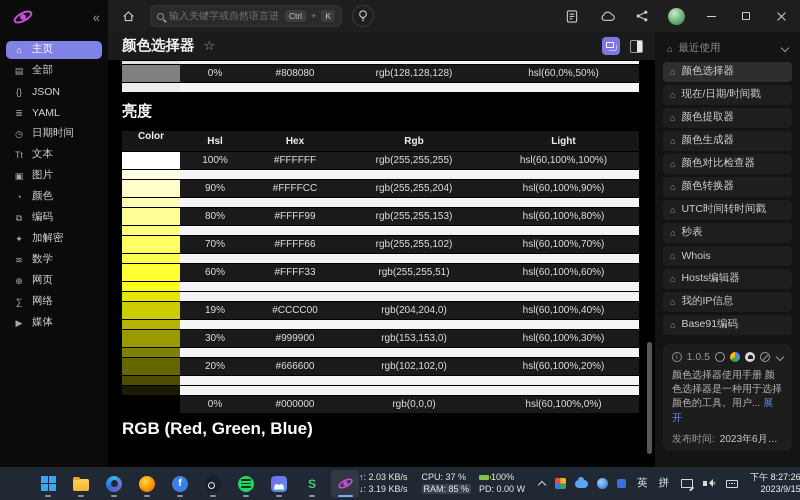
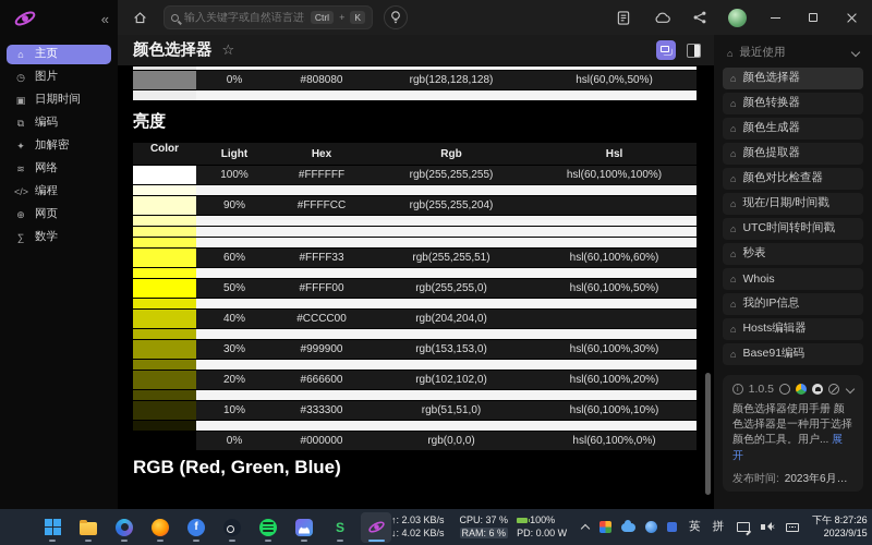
  «
  ⌂
  主页
- ▤
- 全部
- {}
- JSON
- ≣
- YAML
  ◷
- 日期时间
+ 图片
- Tt
- 文本
  ▣
- 图片
+ 日期时间
- ◔
- 颜色
  ⧉
  编码
  ✦
  加解密
  ≋
- 数学
+ 网络
+ </>
+ 编程
  ⊕
  网页
  ∑
- 网络
+ 数学
- ▶
- 媒体
  输入关键字或自然语言进
  Ctrl
  +
  K
  颜色选择器
  ☆
  0%
  #808080
  rgb(128,128,128)
  hsl(60,0%,50%)
  亮度
  Color
- Hsl
+ Light
  Hex
  Rgb
- Light
+ Hsl
  100%
  #FFFFFF
  rgb(255,255,255)
  hsl(60,100%,100%)
  90%
  #FFFFCC
  rgb(255,255,204)
- hsl(60,100%,90%)
- 80%
- #FFFF99
- rgb(255,255,153)
- hsl(60,100%,80%)
- 70%
- #FFFF66
- rgb(255,255,102)
- hsl(60,100%,70%)
  60%
  #FFFF33
  rgb(255,255,51)
  hsl(60,100%,60%)
+ 50%
+ #FFFF00
+ rgb(255,255,0)
+ hsl(60,100%,50%)
- 19%
+ 40%
  #CCCC00
  rgb(204,204,0)
- hsl(60,100%,40%)
  30%
  #999900
  rgb(153,153,0)
  hsl(60,100%,30%)
  20%
  #666600
  rgb(102,102,0)
  hsl(60,100%,20%)
+ 10%
+ #333300
+ rgb(51,51,0)
+ hsl(60,100%,10%)
  0%
  #000000
  rgb(0,0,0)
  hsl(60,100%,0%)
  RGB (Red, Green, Blue)
  ⌂
  最近使用
  ⌂
  颜色选择器
  ⌂
- 现在/日期/时间戳
+ 颜色转换器
  ⌂
- 颜色提取器
+ 颜色生成器
  ⌂
- 颜色生成器
+ 颜色提取器
  ⌂
  颜色对比检查器
  ⌂
- 颜色转换器
+ 现在/日期/时间戳
  ⌂
  UTC时间转时间戳
  ⌂
  秒表
  ⌂
  Whois
  ⌂
- Hosts编辑器
+ 我的IP信息
  ⌂
- 我的IP信息
+ Hosts编辑器
  ⌂
  Base91编码
  1.0.5
  颜色选择器使用手册 颜色选择器是一种用于选择颜色的工具。用户... 展开
  发布时间:
  2023年6月1日
  f
  S
  ↑: 2.03 KB/s
- ↓: 3.19 KB/s
+ ↓: 4.02 KB/s
  CPU: 37 %
- RAM: 85 %
+ RAM: 6 %
  100%
  PD: 0.00 W
  英
  拼
  ×
  下午 8:27:26
  2023/9/15
